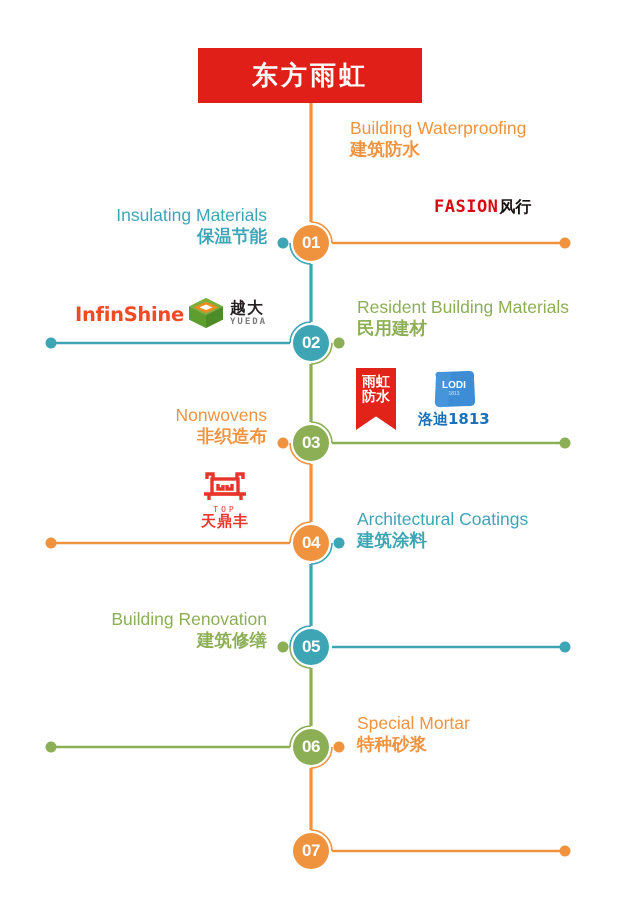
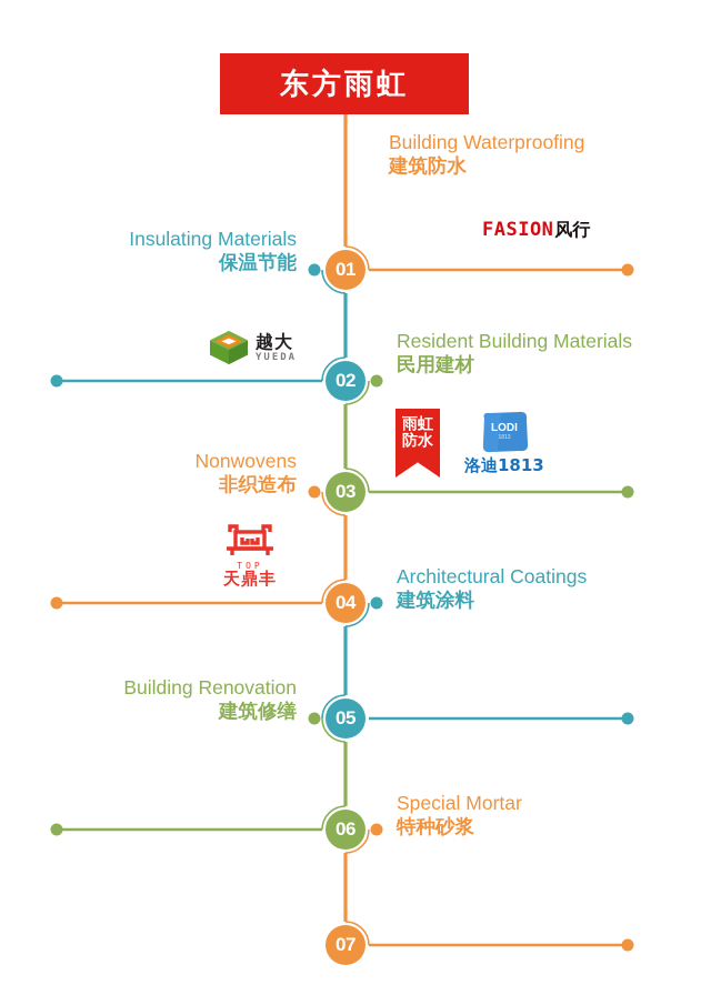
  东方雨虹
  01
  02
  03
  04
  05
  06
  07
  Building Waterproofing
  建筑防水
  Insulating Materials
  保温节能
  Resident Building Materials
  民用建材
  Nonwovens
  非织造布
  Architectural Coatings
  建筑涂料
  Building Renovation
  建筑修缮
  Special Mortar
  特种砂浆
  FASION
  风行
- InfinShine
  越大
  YUEDA
  雨虹
  防水
  LODI
  洛迪1813
  TOP
  天鼎丰
